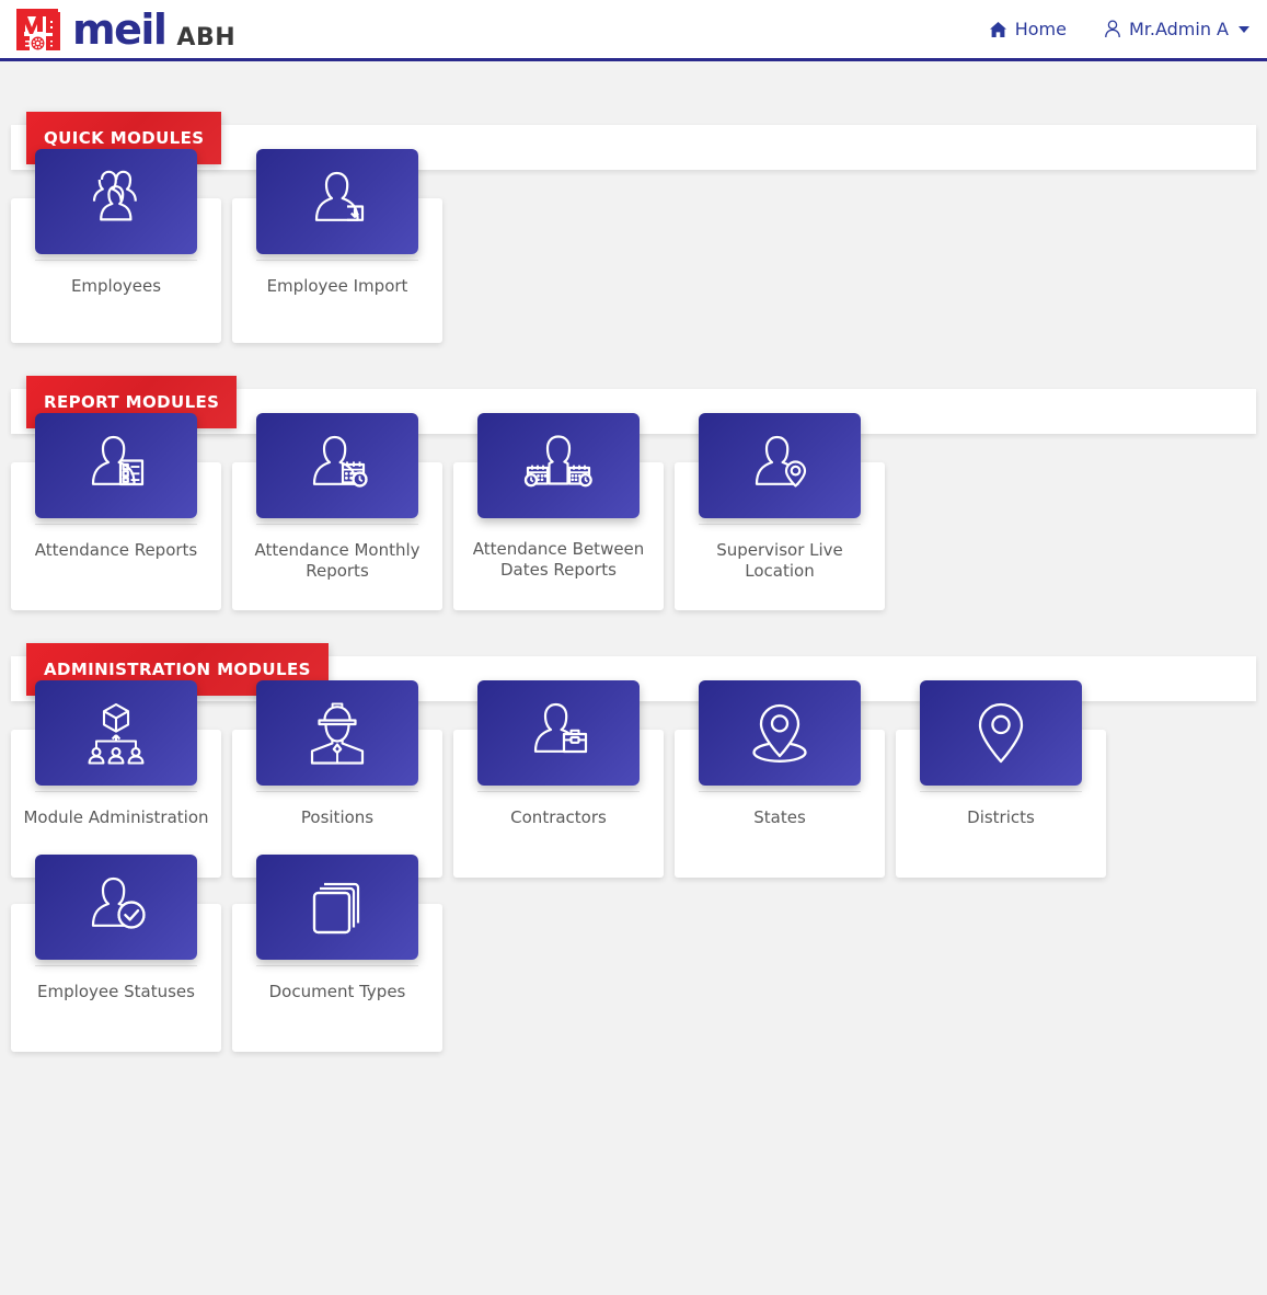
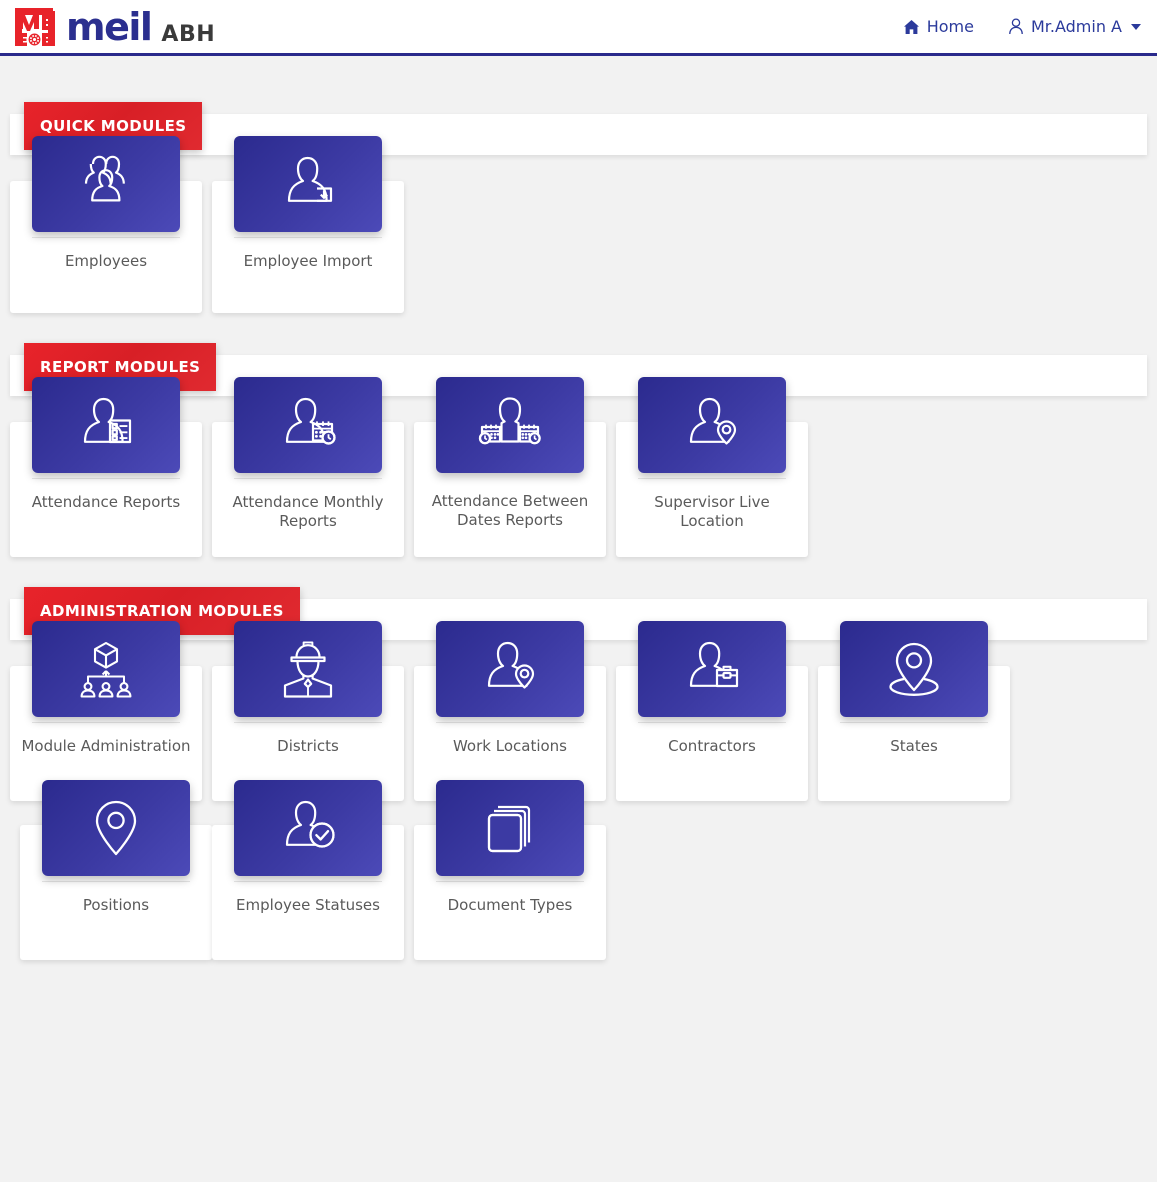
  meil
  ABH
  Home
  Mr.Admin A
  QUICK MODULES
  Employees
  Employee Import
  REPORT MODULES
  Attendance Reports
  Attendance Monthly Reports
  Attendance Between Dates Reports
  Supervisor Live Location
  ADMINISTRATION MODULES
  Module Administration
- Positions
+ Districts
+ Work Locations
  Contractors
  States
- Districts
+ Positions
  Employee Statuses
  Document Types
